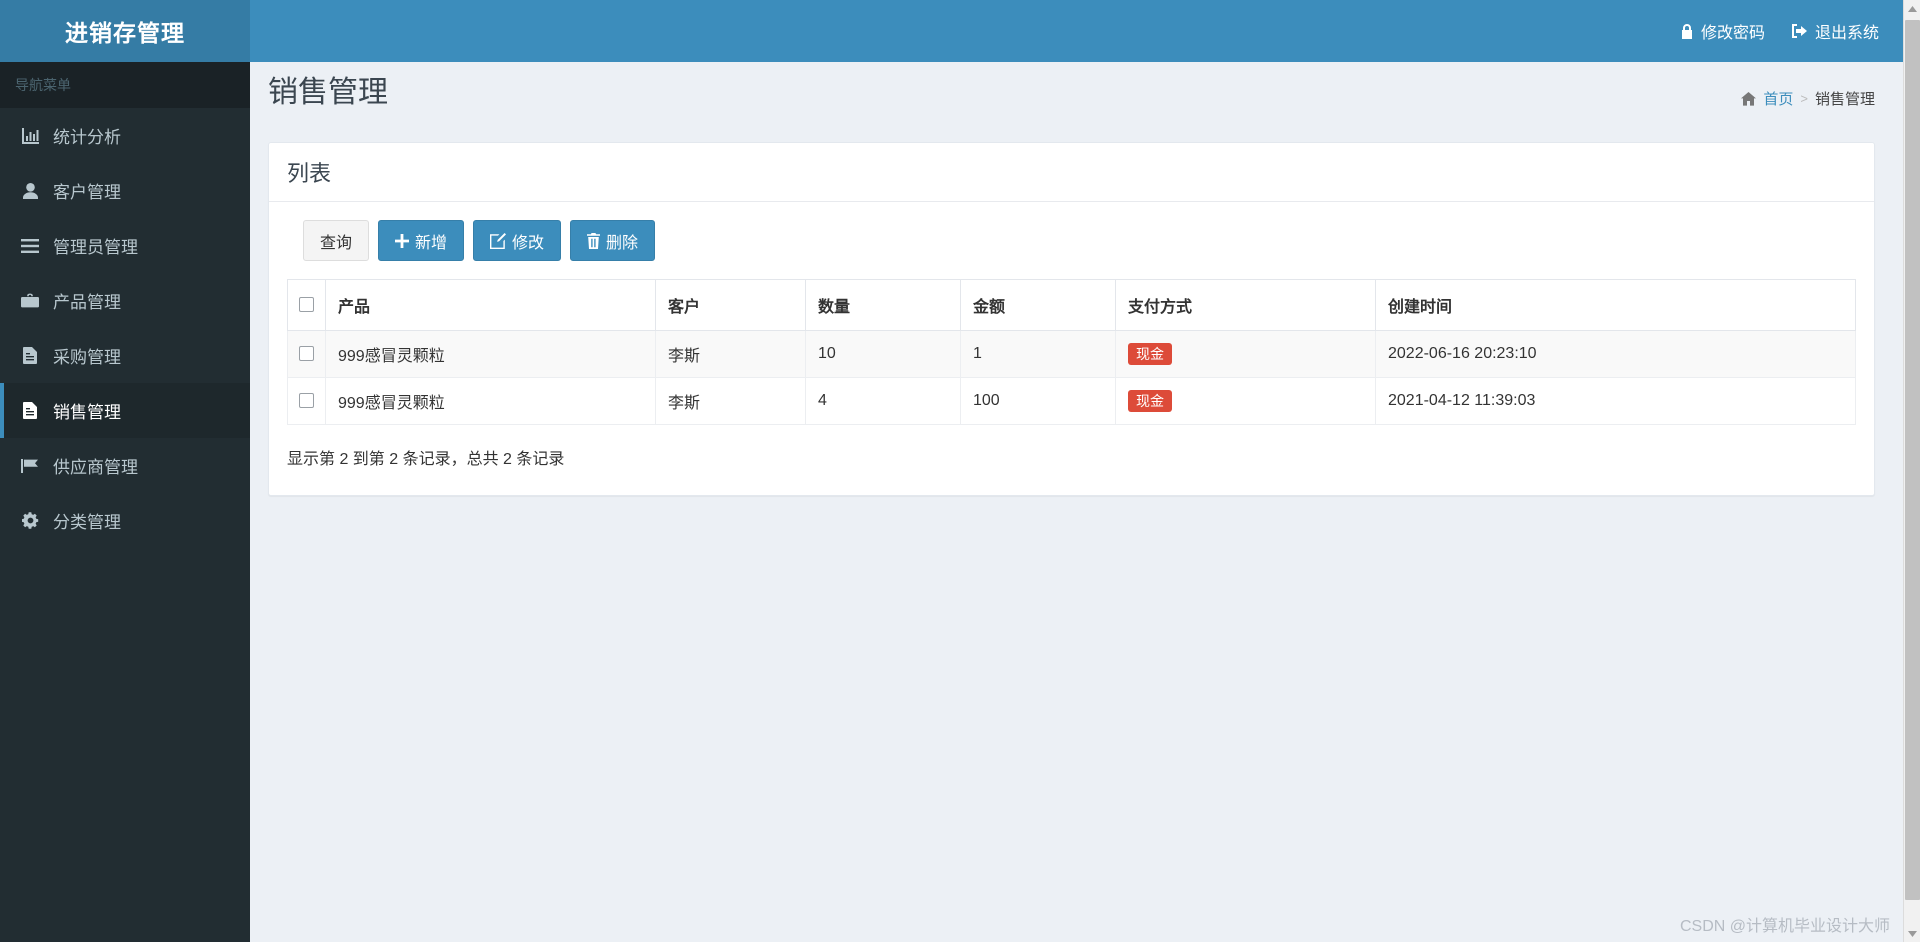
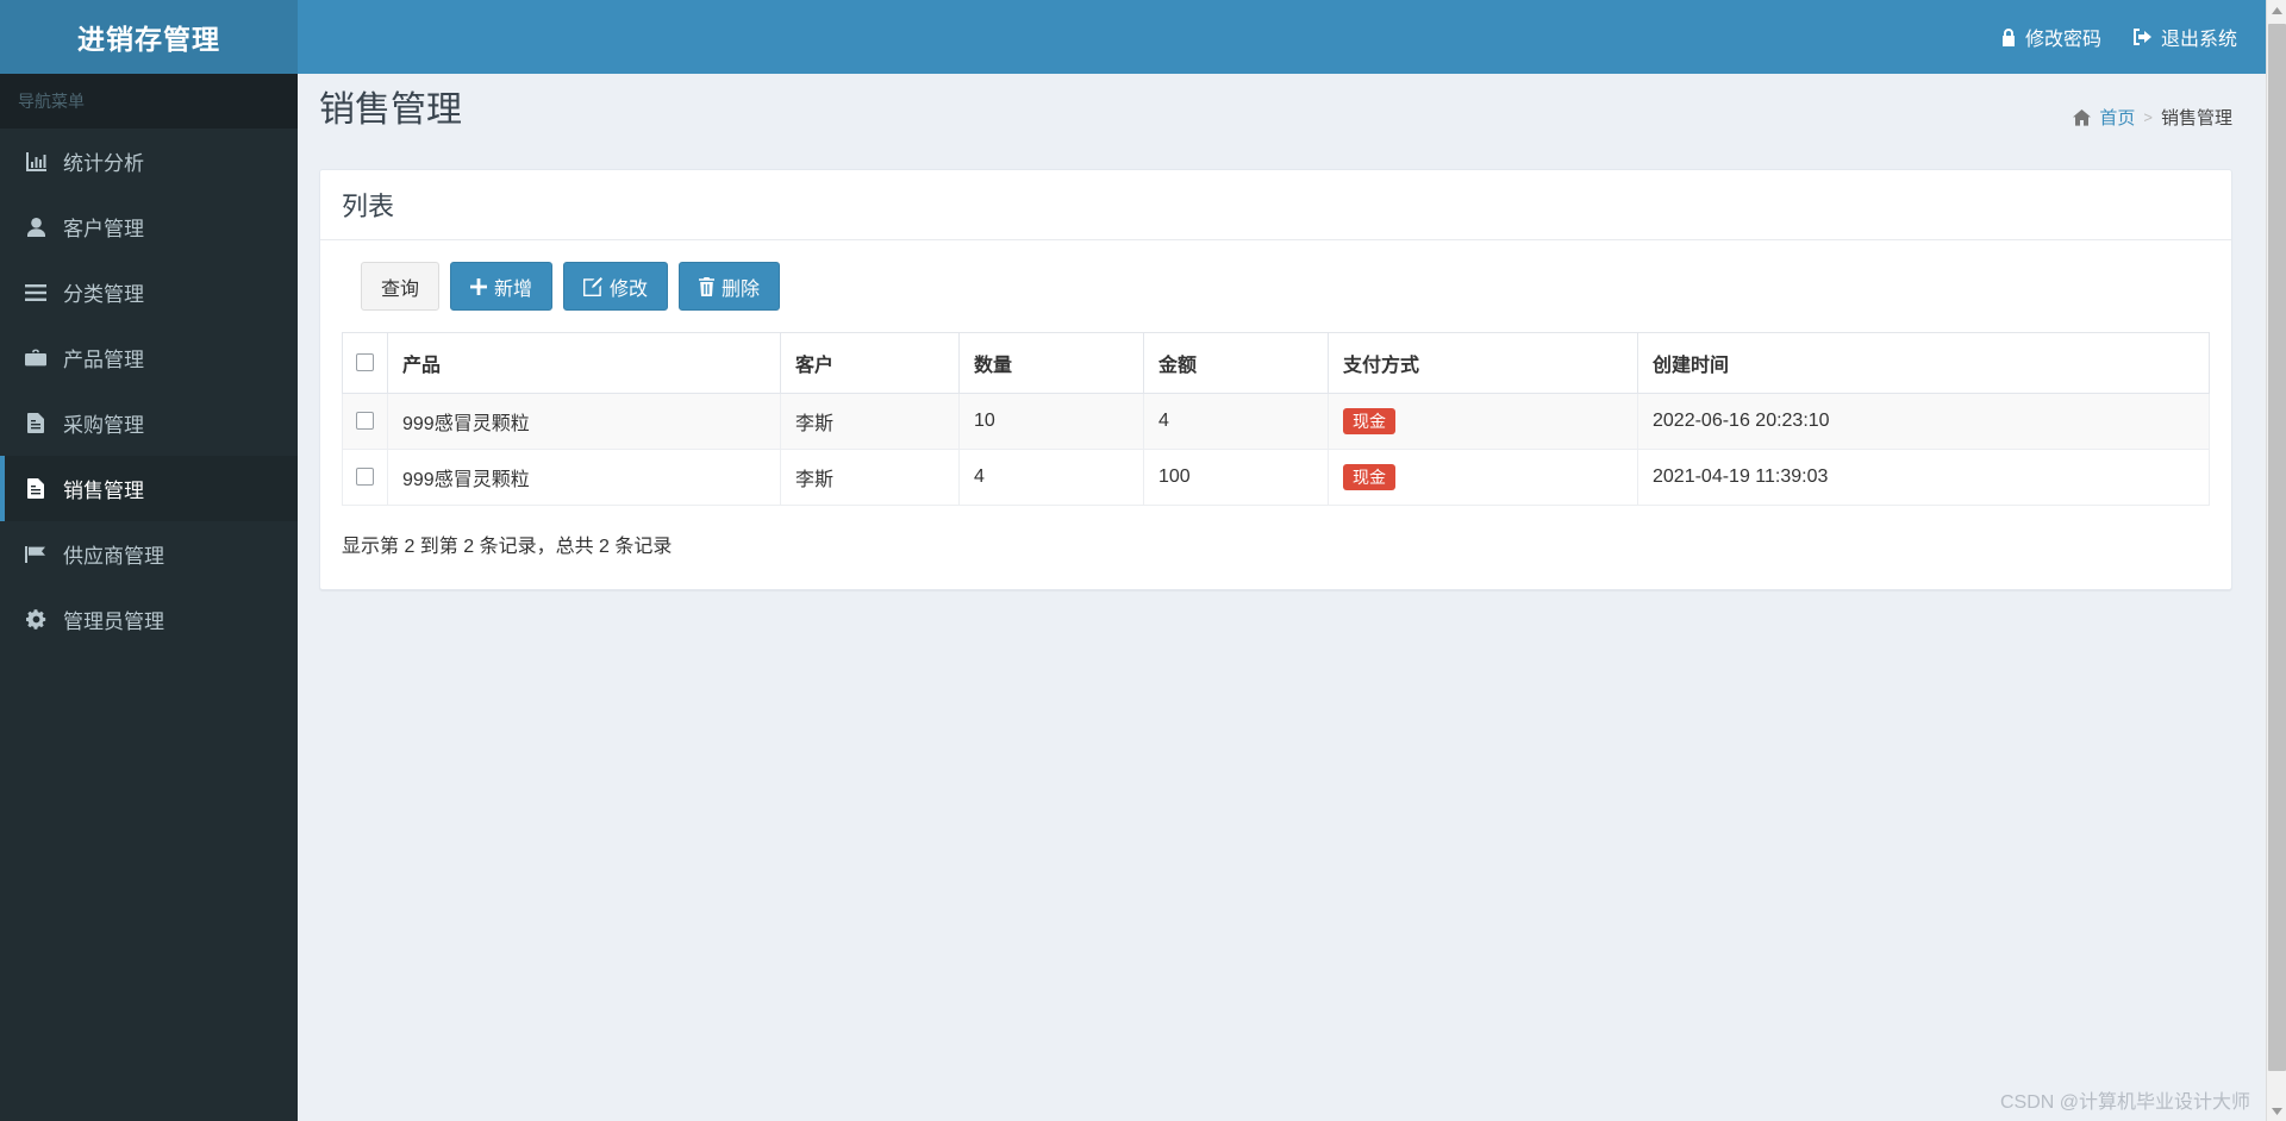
  进销存管理
  修改密码
  退出系统
  导航菜单
  统计分析
  客户管理
- 管理员管理
+ 分类管理
  产品管理
  采购管理
  销售管理
  供应商管理
- 分类管理
+ 管理员管理
  销售管理
  首页
  >
  销售管理
  列表
  查询
  新增
  修改
  删除
  	产品	客户	数量	金额	支付方式	创建时间
- 	999感冒灵颗粒	李斯	10	1	现金	2022-06-16 20:23:10
+ 	999感冒灵颗粒	李斯	10	4	现金	2022-06-16 20:23:10
- 	999感冒灵颗粒	李斯	4	100	现金	2021-04-12 11:39:03
+ 	999感冒灵颗粒	李斯	4	100	现金	2021-04-19 11:39:03
  显示第 2 到第 2 条记录，总共 2 条记录
  CSDN @计算机毕业设计大师
